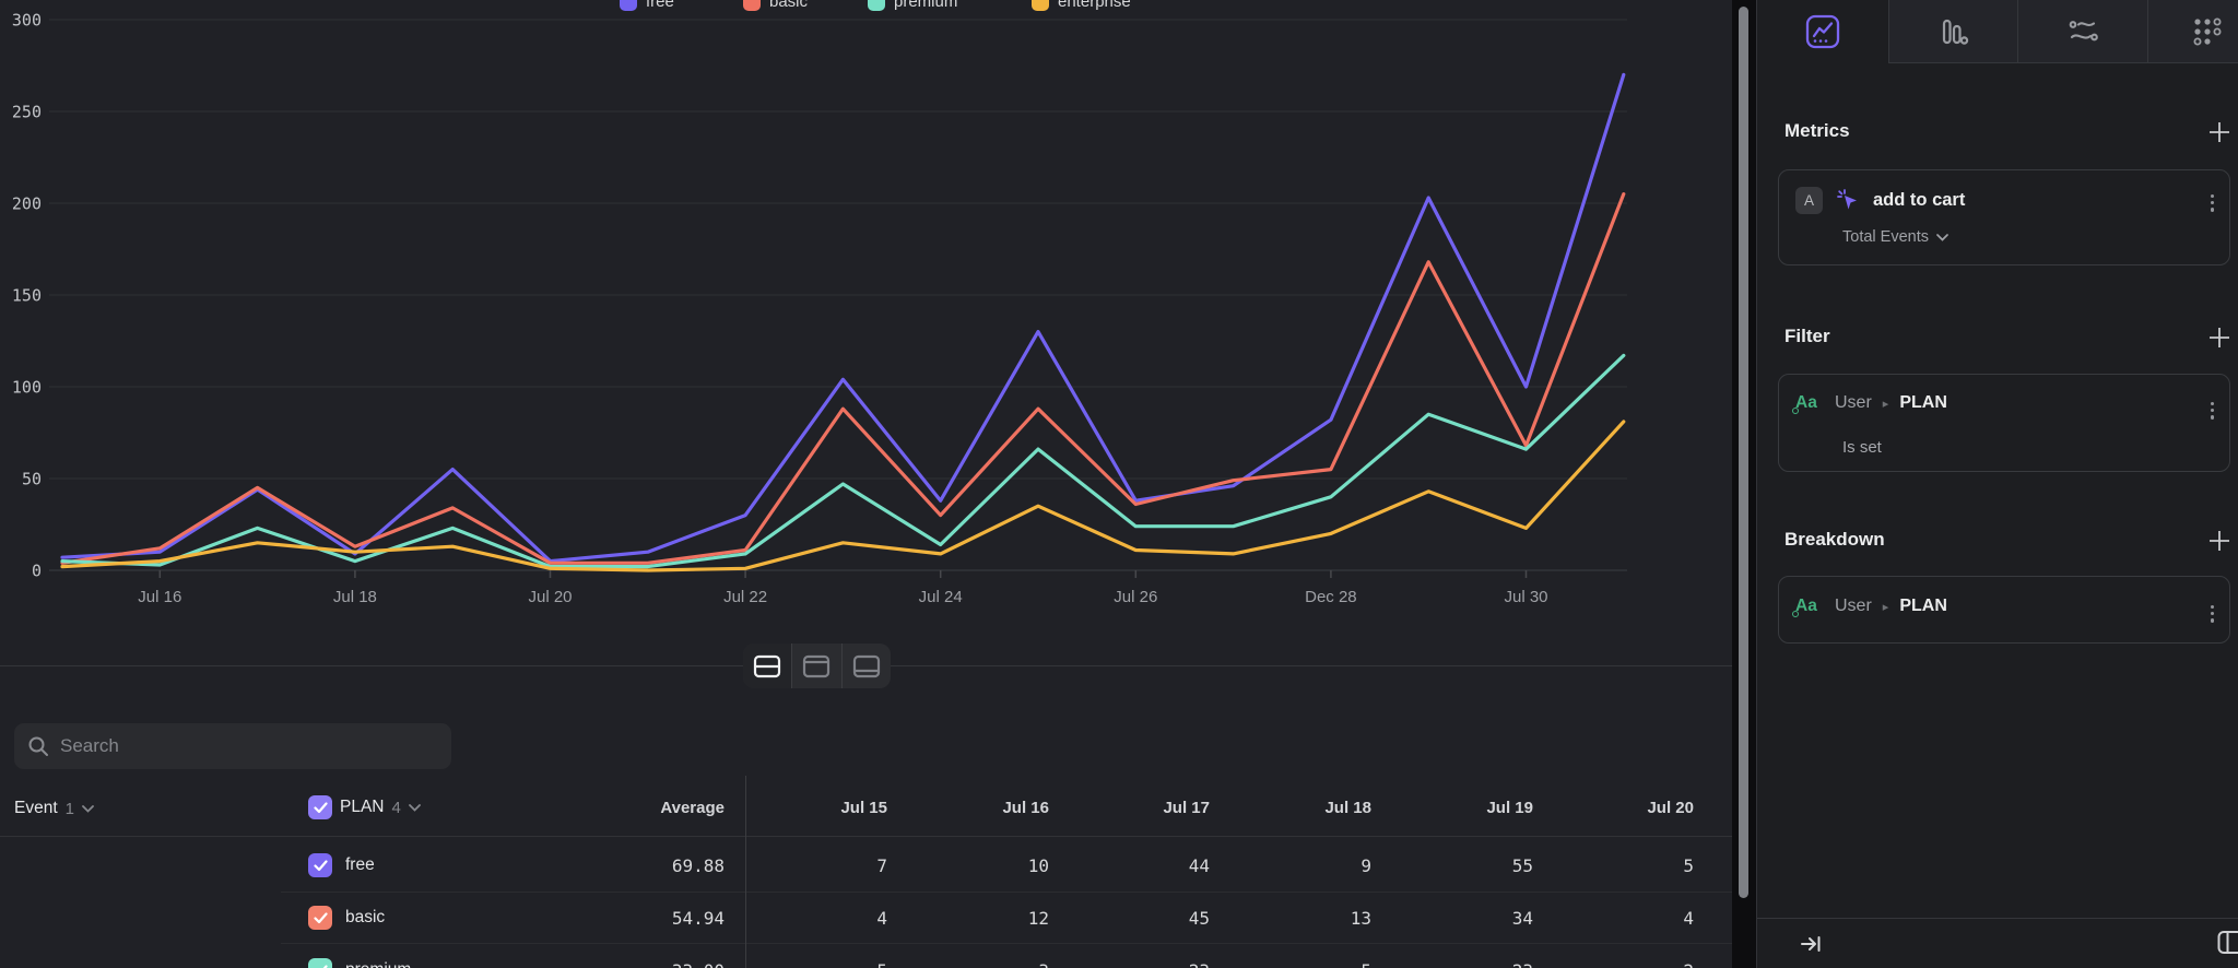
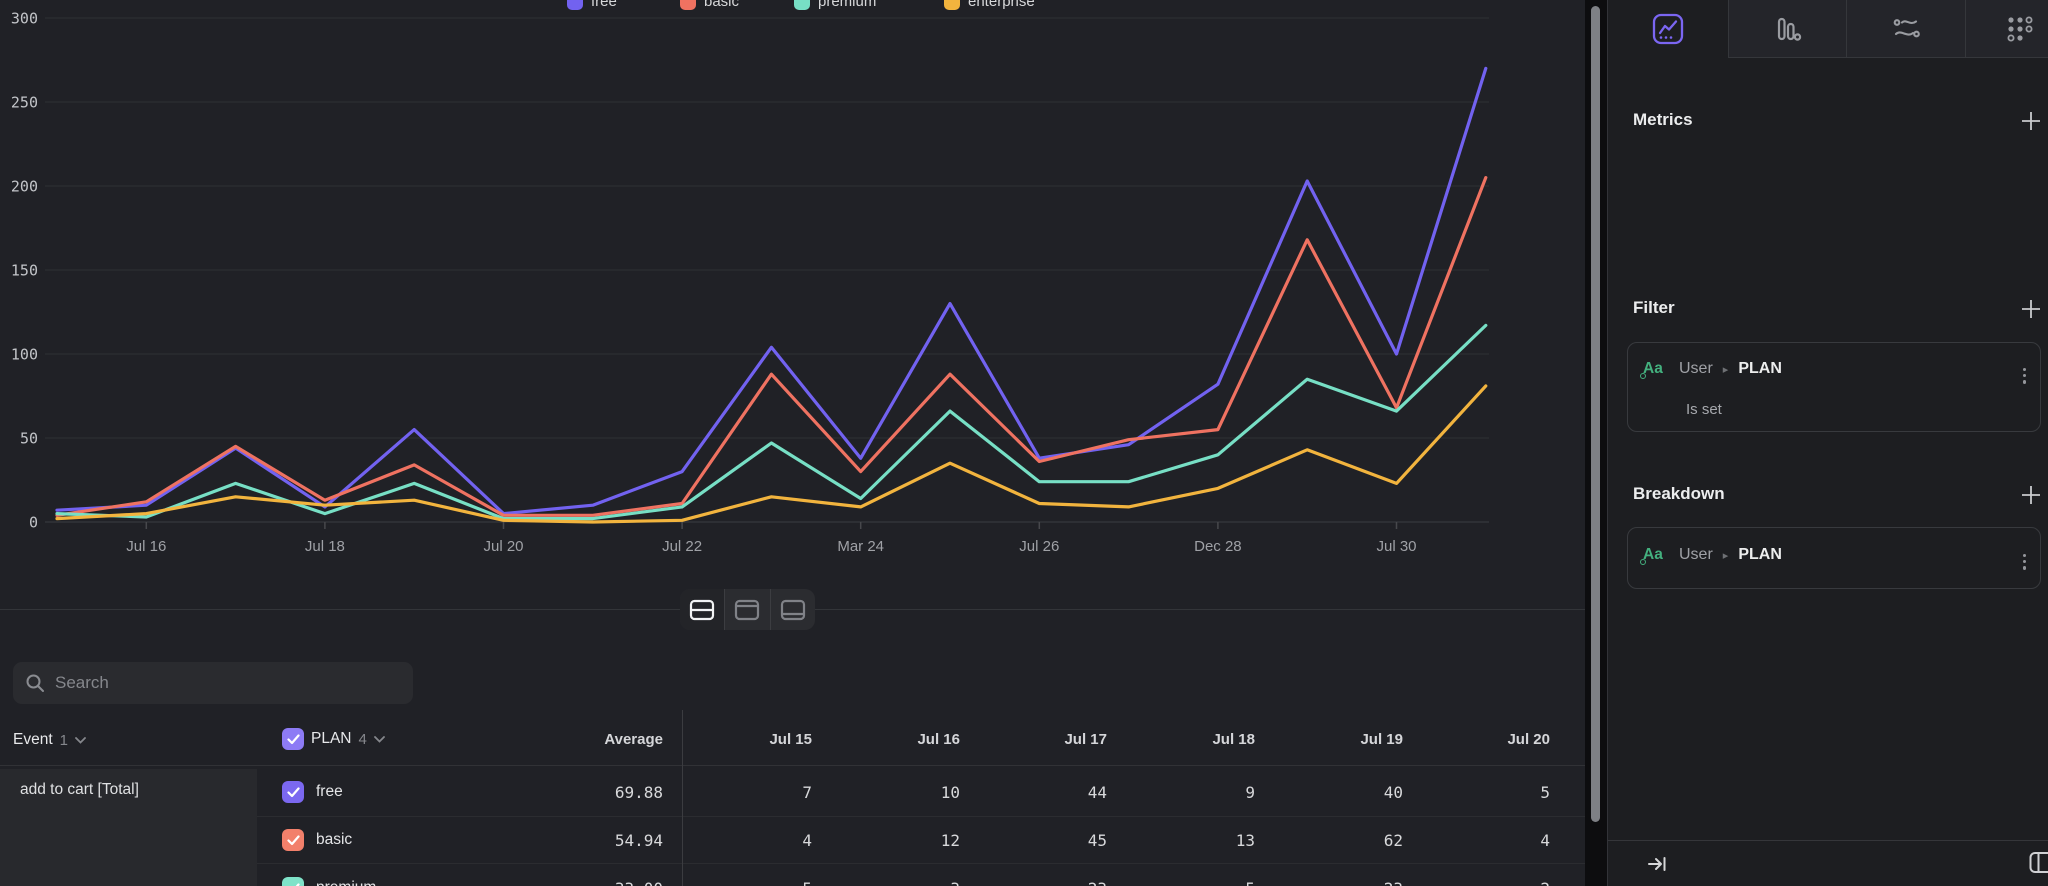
  free
  basic
  premium
  enterprise
  0
  50
  100
  150
  200
  250
  300
  Jul 16
  Jul 18
  Jul 20
  Jul 22
- Jul 24
+ Mar 24
  Jul 26
  Dec 28
  Jul 30
  Search
  Event
  1
  PLAN
  4
  Average
  Jul 15
  Jul 16
  Jul 17
  Jul 18
  Jul 19
  Jul 20
  free
  69.88
  7
  10
  44
  9
- 55
+ 40
  5
  basic
  54.94
  4
  12
  45
  13
- 34
+ 62
  4
+ add to cart [Total]
  Metrics
- A
- add to cart
- Total Events
  Filter
  Aa
  User
  ▸
  PLAN
  Is set
  Breakdown
  Aa
  User
  ▸
  PLAN
